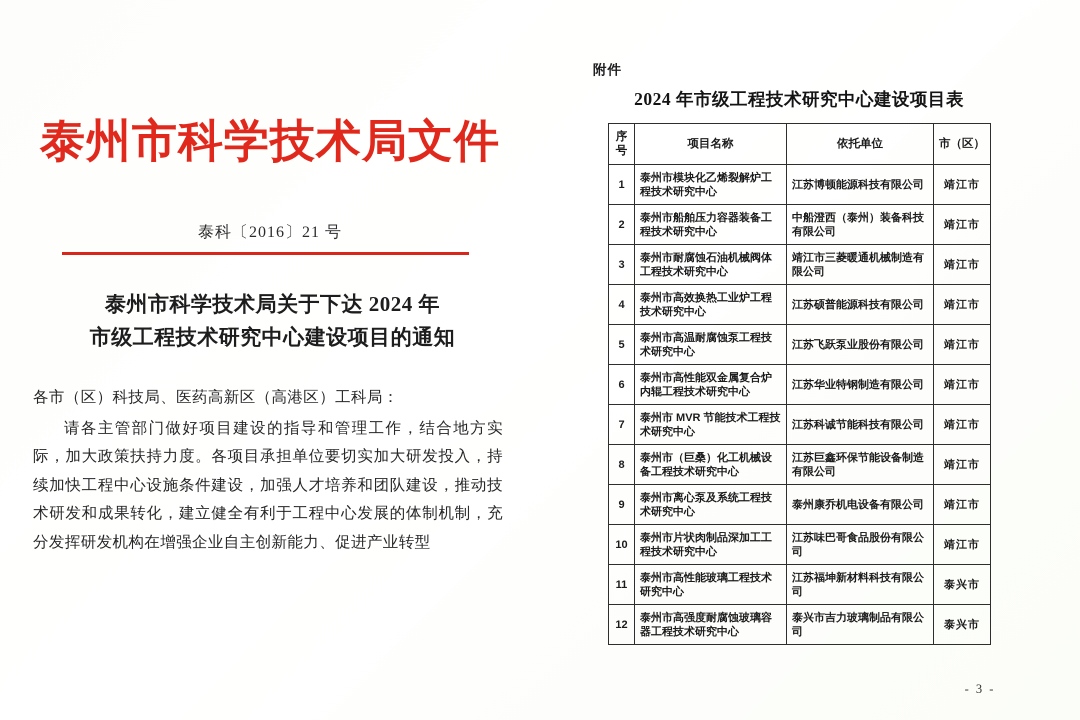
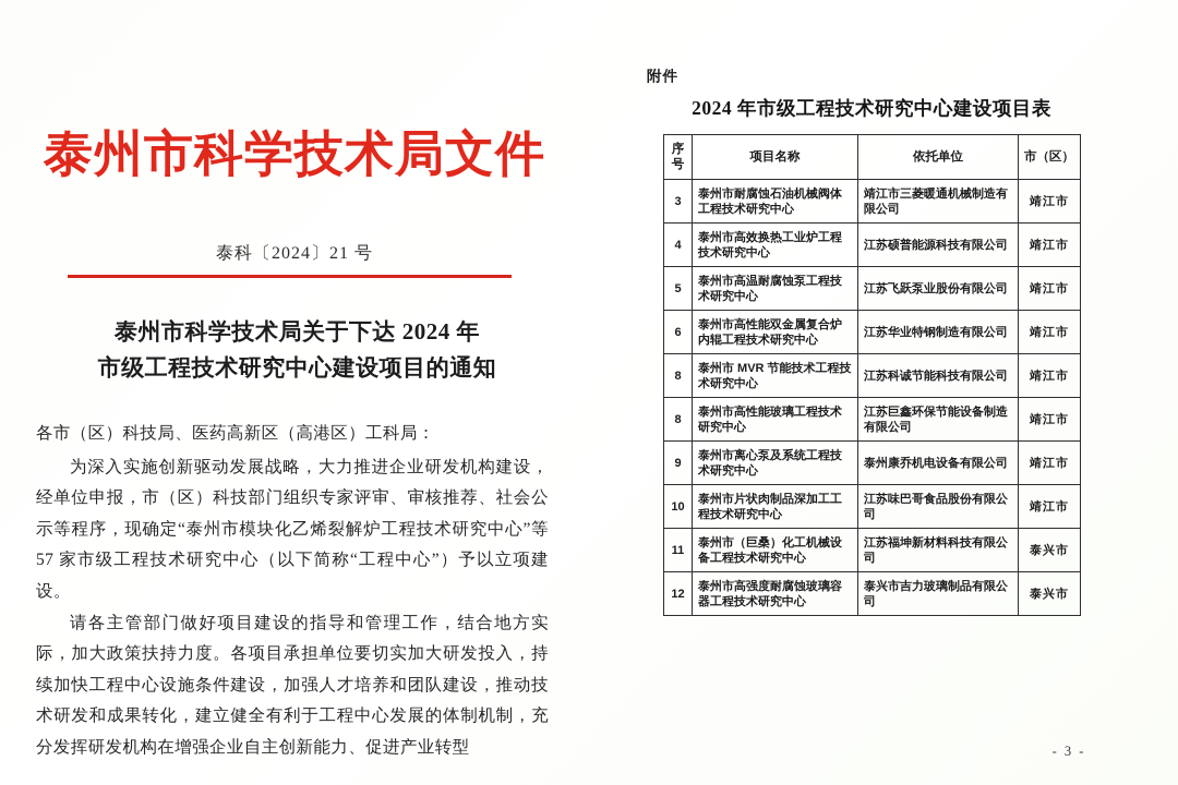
  泰州市科学技术局文件
- 泰科〔2016〕21 号
+ 泰科〔2024〕21 号
  泰州市科学技术局关于下达 2024 年
  市级工程技术研究中心建设项目的通知
  各市（区）科技局、医药高新区（高港区）工科局：
+ 为深入实施创新驱动发展战略，大力推进企业研发机构建设，经单位申报，市（区）科技部门组织专家评审、审核推荐、社会公示等程序，现确定“泰州市模块化乙烯裂解炉工程技术研究中心”等 57 家市级工程技术研究中心（以下简称“工程中心”）予以立项建设。
  请各主管部门做好项目建设的指导和管理工作，结合地方实际，加大政策扶持力度。各项目承担单位要切实加大研发投入，持续加快工程中心设施条件建设，加强人才培养和团队建设，推动技术研发和成果转化，建立健全有利于工程中心发展的体制机制，充分发挥研发机构在增强企业自主创新能力、促进产业转型
  附件
  2024 年市级工程技术研究中心建设项目表
  序号	项目名称	依托单位	市（区）
- 1	泰州市模块化乙烯裂解炉工程技术研究中心	江苏博顿能源科技有限公司	靖江市
- 2	泰州市船舶压力容器装备工程技术研究中心	中船澄西（泰州）装备科技有限公司	靖江市
  3	泰州市耐腐蚀石油机械阀体工程技术研究中心	靖江市三菱暖通机械制造有限公司	靖江市
  4	泰州市高效换热工业炉工程技术研究中心	江苏硕普能源科技有限公司	靖江市
  5	泰州市高温耐腐蚀泵工程技术研究中心	江苏飞跃泵业股份有限公司	靖江市
  6	泰州市高性能双金属复合炉内辊工程技术研究中心	江苏华业特钢制造有限公司	靖江市
- 7	泰州市 MVR 节能技术工程技术研究中心	江苏科诚节能科技有限公司	靖江市
+ 8	泰州市 MVR 节能技术工程技术研究中心	江苏科诚节能科技有限公司	靖江市
- 8	泰州市（巨桑）化工机械设备工程技术研究中心	江苏巨鑫环保节能设备制造有限公司	靖江市
+ 8	泰州市高性能玻璃工程技术研究中心	江苏巨鑫环保节能设备制造有限公司	靖江市
  9	泰州市离心泵及系统工程技术研究中心	泰州康乔机电设备有限公司	靖江市
  10	泰州市片状肉制品深加工工程技术研究中心	江苏味巴哥食品股份有限公司	靖江市
- 11	泰州市高性能玻璃工程技术研究中心	江苏福坤新材料科技有限公司	泰兴市
+ 11	泰州市（巨桑）化工机械设备工程技术研究中心	江苏福坤新材料科技有限公司	泰兴市
  12	泰州市高强度耐腐蚀玻璃容器工程技术研究中心	泰兴市吉力玻璃制品有限公司	泰兴市
  - 3 -
